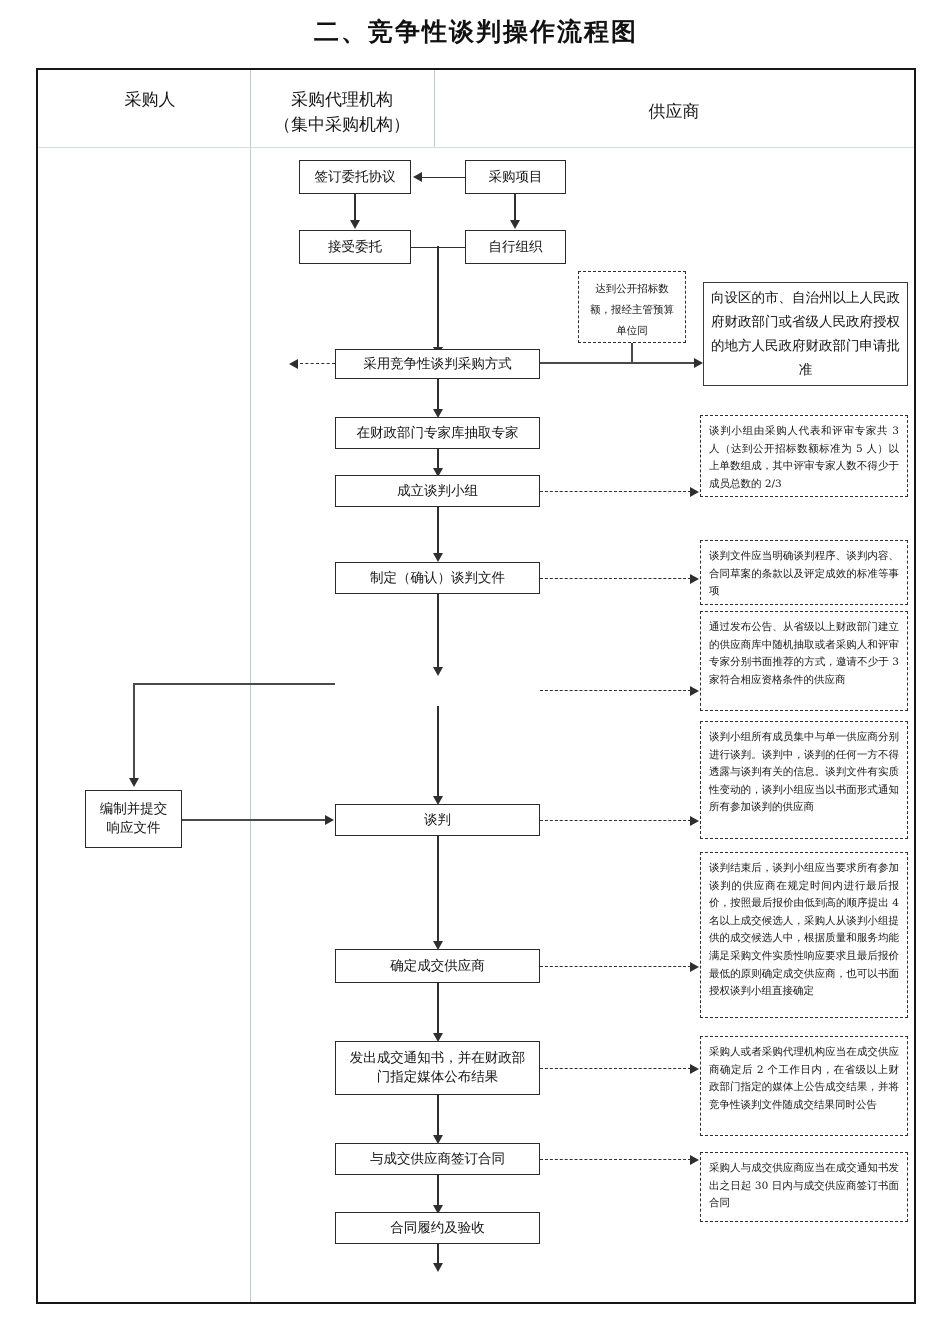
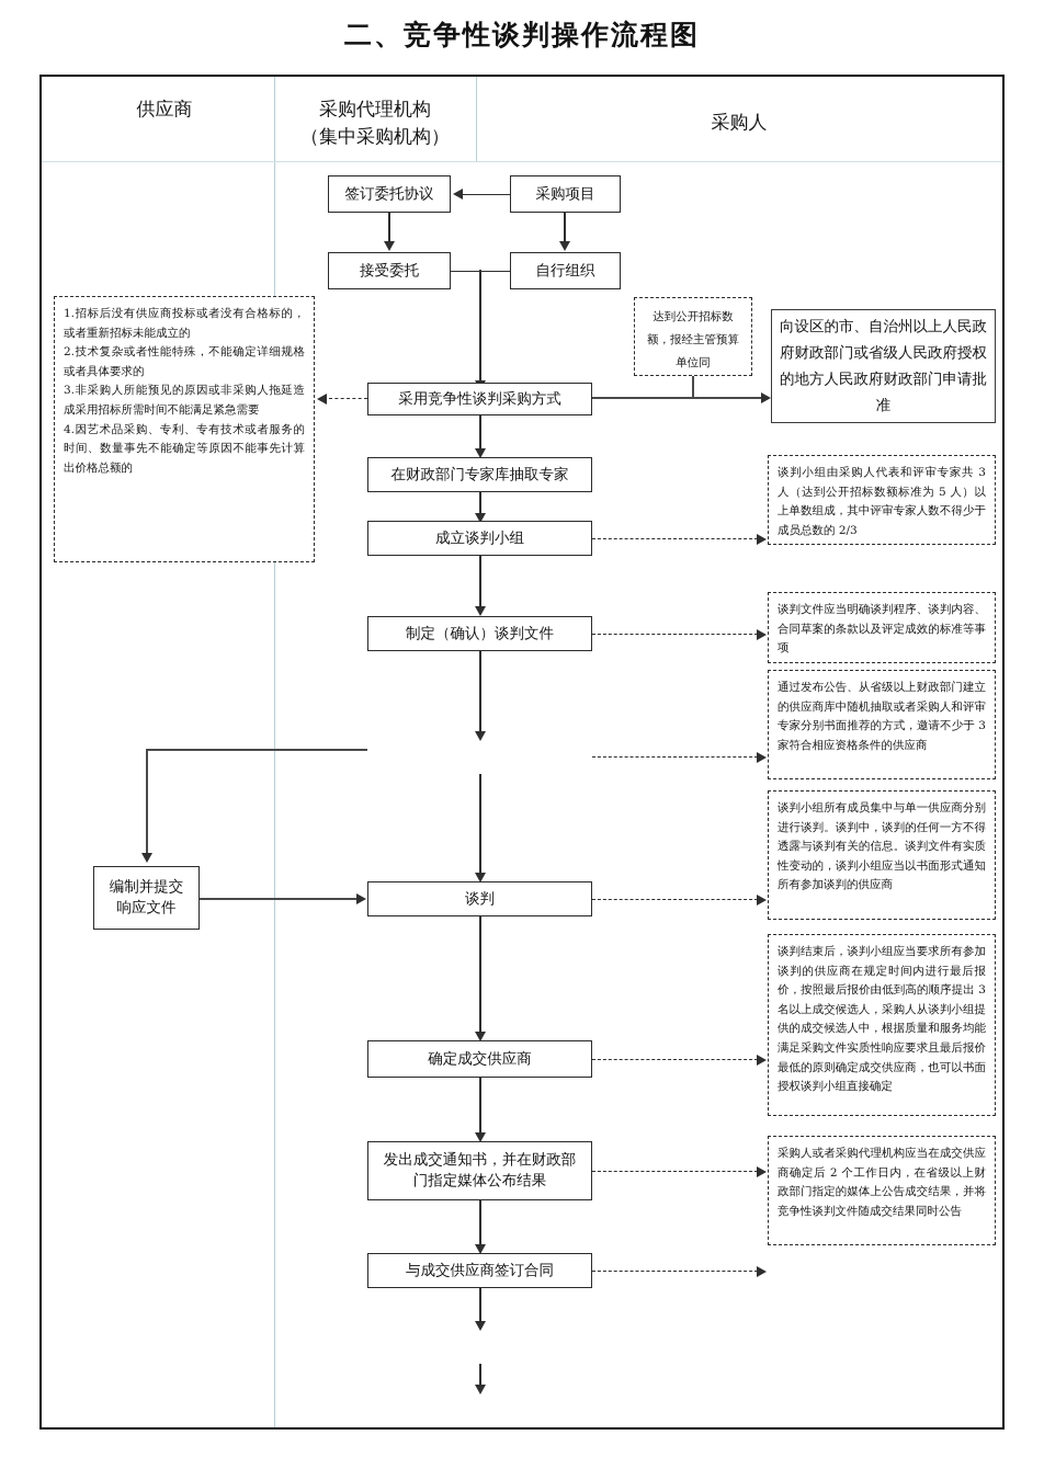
  二、竞争性谈判操作流程图
- 采购人
+ 供应商
  采购代理机构
  （集中采购机构）
- 供应商
+ 采购人
  签订委托协议
  采购项目
  接受委托
  自行组织
+ 1.招标后没有供应商投标或者没有合格标的，或者重新招标未能成立的
+ 2.技术复杂或者性能特殊，不能确定详细规格或者具体要求的
+ 3.非采购人所能预见的原因或非采购人拖延造成采用招标所需时间不能满足紧急需要
+ 4.因艺术品采购、专利、专有技术或者服务的时间、数量事先不能确定等原因不能事先计算出价格总额的
  达到公开招标数额，报经主管预算单位同
  向设区的市、自治州以上人民政府财政部门或省级人民政府授权的地方人民政府财政部门申请批准
  采用竞争性谈判采购方式
  在财政部门专家库抽取专家
  成立谈判小组
  制定（确认）谈判文件
  谈判
  确定成交供应商
  发出成交通知书，并在财政部
  门指定媒体公布结果
  与成交供应商签订合同
- 合同履约及验收
  编制并提交
  响应文件
  谈判小组由采购人代表和评审专家共 3 人（达到公开招标数额标准为 5 人）以上单数组成，其中评审专家人数不得少于成员总数的 2/3
  谈判文件应当明确谈判程序、谈判内容、合同草案的条款以及评定成效的标准等事项
  通过发布公告、从省级以上财政部门建立的供应商库中随机抽取或者采购人和评审专家分别书面推荐的方式，邀请不少于 3 家符合相应资格条件的供应商
  谈判小组所有成员集中与单一供应商分别进行谈判。谈判中，谈判的任何一方不得透露与谈判有关的信息。谈判文件有实质性变动的，谈判小组应当以书面形式通知所有参加谈判的供应商
- 谈判结束后，谈判小组应当要求所有参加谈判的供应商在规定时间内进行最后报价，按照最后报价由低到高的顺序提出 4 名以上成交候选人，采购人从谈判小组提供的成交候选人中，根据质量和服务均能满足采购文件实质性响应要求且最后报价最低的原则确定成交供应商，也可以书面授权谈判小组直接确定
+ 谈判结束后，谈判小组应当要求所有参加谈判的供应商在规定时间内进行最后报价，按照最后报价由低到高的顺序提出 3 名以上成交候选人，采购人从谈判小组提供的成交候选人中，根据质量和服务均能满足采购文件实质性响应要求且最后报价最低的原则确定成交供应商，也可以书面授权谈判小组直接确定
  采购人或者采购代理机构应当在成交供应商确定后 2 个工作日内，在省级以上财政部门指定的媒体上公告成交结果，并将竞争性谈判文件随成交结果同时公告
- 采购人与成交供应商应当在成交通知书发出之日起 30 日内与成交供应商签订书面合同
